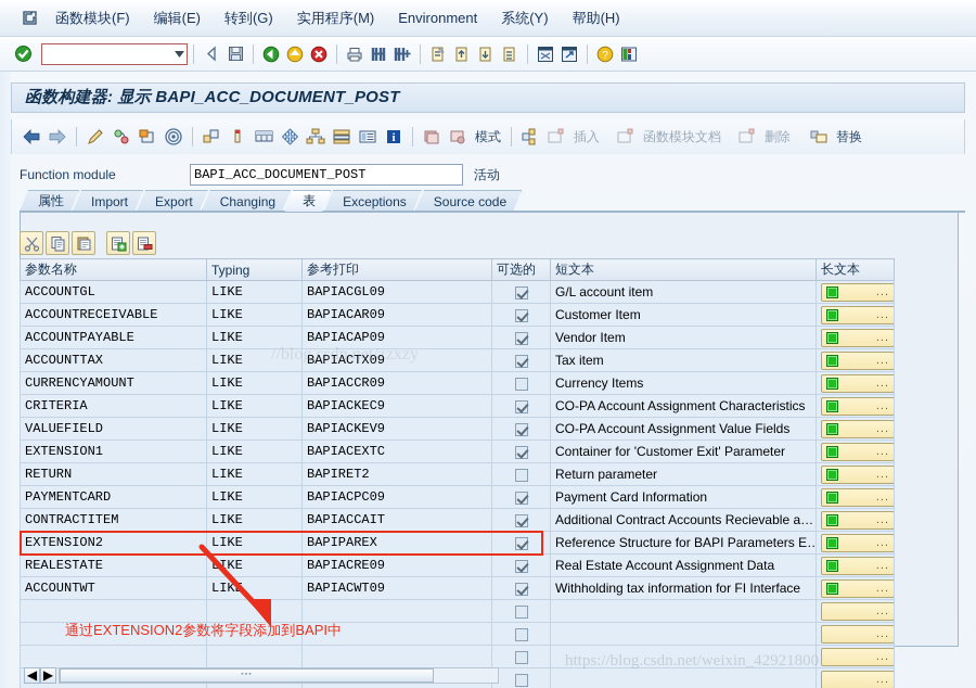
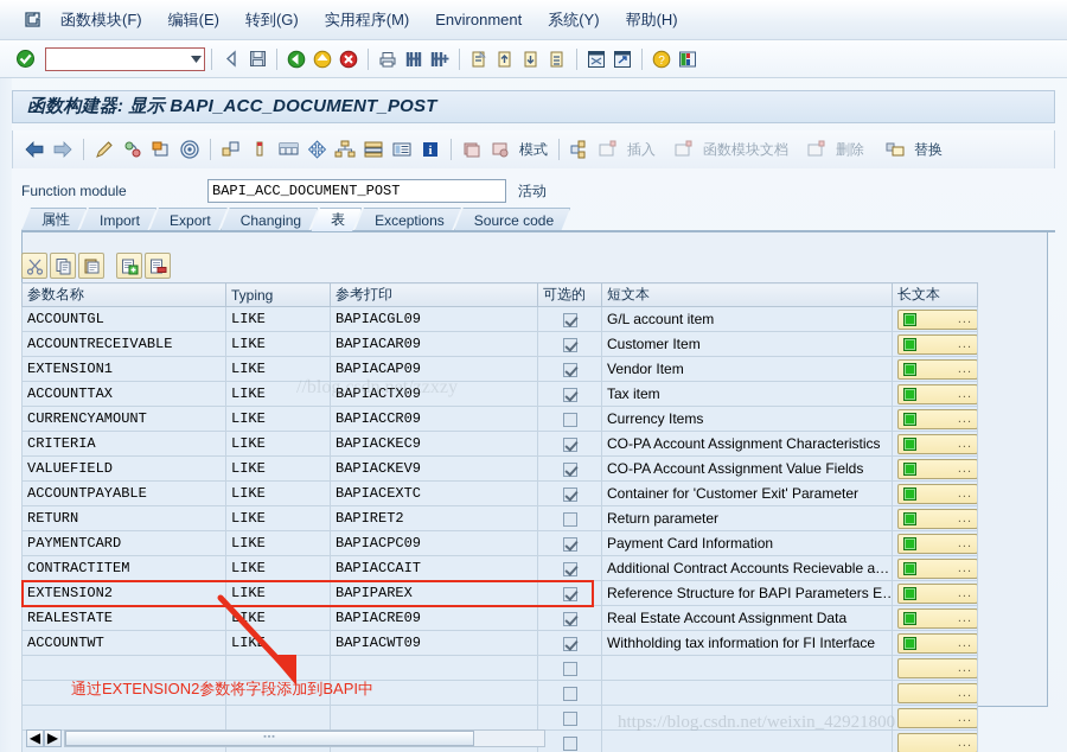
  函数模块(F)
  编辑(E)
  转到(G)
  实用程序(M)
  Environment
  系统(Y)
  帮助(H)
  ?
  函数构建器: 显示 BAPI_ACC_DOCUMENT_POST
  i
  模式
  插入
  函数模块文档
  删除
  替换
  Function module
  BAPI_ACC_DOCUMENT_POST
  活动
  属性
  Import
  Export
  Changing
  表
  Exceptions
  Source code
  参数名称	Typing	参考打印	可选的	短文本	长文本
  ACCOUNTGL	LIKE	BAPIACGL09		G/L account item	...
  ACCOUNTRECEIVABLE	LIKE	BAPIACAR09		Customer Item	...
- ACCOUNTPAYABLE	LIKE	BAPIACAP09		Vendor Item	...
+ EXTENSION1	LIKE	BAPIACAP09		Vendor Item	...
  ACCOUNTTAX	LIKE	BAPIACTX09		Tax item	...
  CURRENCYAMOUNT	LIKE	BAPIACCR09		Currency Items	...
  CRITERIA	LIKE	BAPIACKEC9		CO-PA Account Assignment Characteristics	...
  VALUEFIELD	LIKE	BAPIACKEV9		CO-PA Account Assignment Value Fields	...
- EXTENSION1	LIKE	BAPIACEXTC		Container for 'Customer Exit' Parameter	...
+ ACCOUNTPAYABLE	LIKE	BAPIACEXTC		Container for 'Customer Exit' Parameter	...
  RETURN	LIKE	BAPIRET2		Return parameter	...
  PAYMENTCARD	LIKE	BAPIACPC09		Payment Card Information	...
  CONTRACTITEM	LIKE	BAPIACCAIT		Additional Contract Accounts Recievable a…	...
  EXTENSION2	LIKE	BAPIPAREX		Reference Structure for BAPI Parameters E…	...
  REALESTATE	IKE	BAPIACRE09		Real Estate Account Assignment Data	...
  ACCOUNTWT	LIK	BAPIACWT09		Withholding tax information for FI Interface	...
  					...
  					...
  					...
  					...
  ◀
  ▶
  通过EXTENSION2参数将字段添加到BAPI中
  //blog.csdn.net/zzxzy
  https://blog.csdn.net/weixin_42921800
